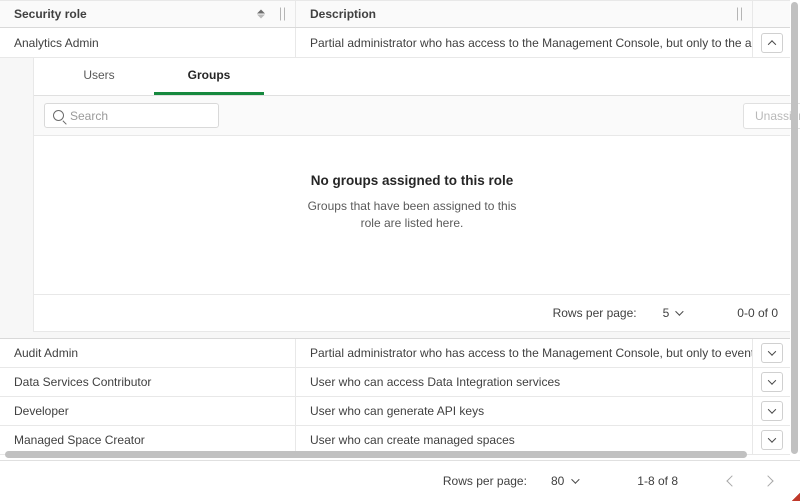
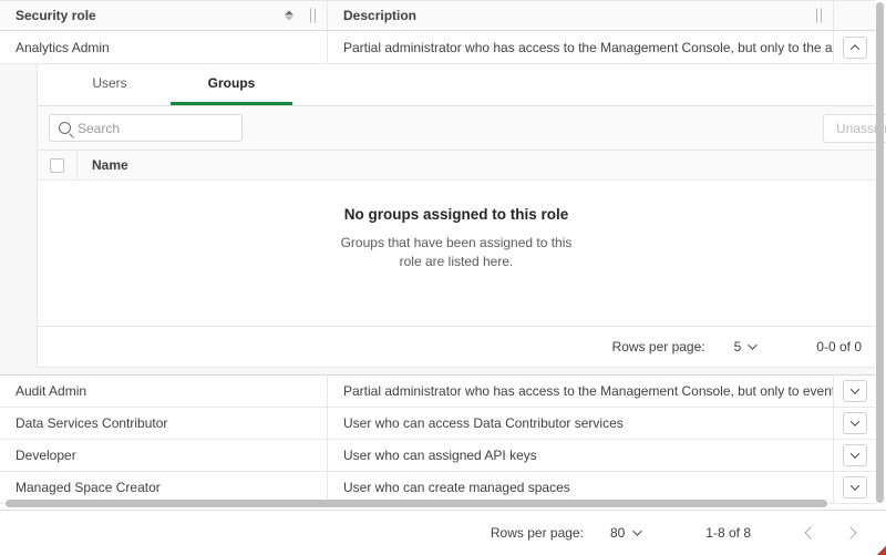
  Security role
  Description
  Analytics Admin
  Partial administrator who has access to the Management Console, but only to the a
  Users
  Groups
  Search
+ Name
  No groups assigned to this role
  Groups that have been assigned to this role are listed here.
  Rows per page:
  5
  0-0 of 0
  Audit Admin
  Partial administrator who has access to the Management Console, but only to even
  Data Services Contributor
- User who can access Data Integration services
+ User who can access Data Contributor services
  Developer
- User who can generate API keys
+ User who can assigned API keys
  Managed Space Creator
  User who can create managed spaces
  Rows per page:
  80
  1-8 of 8
